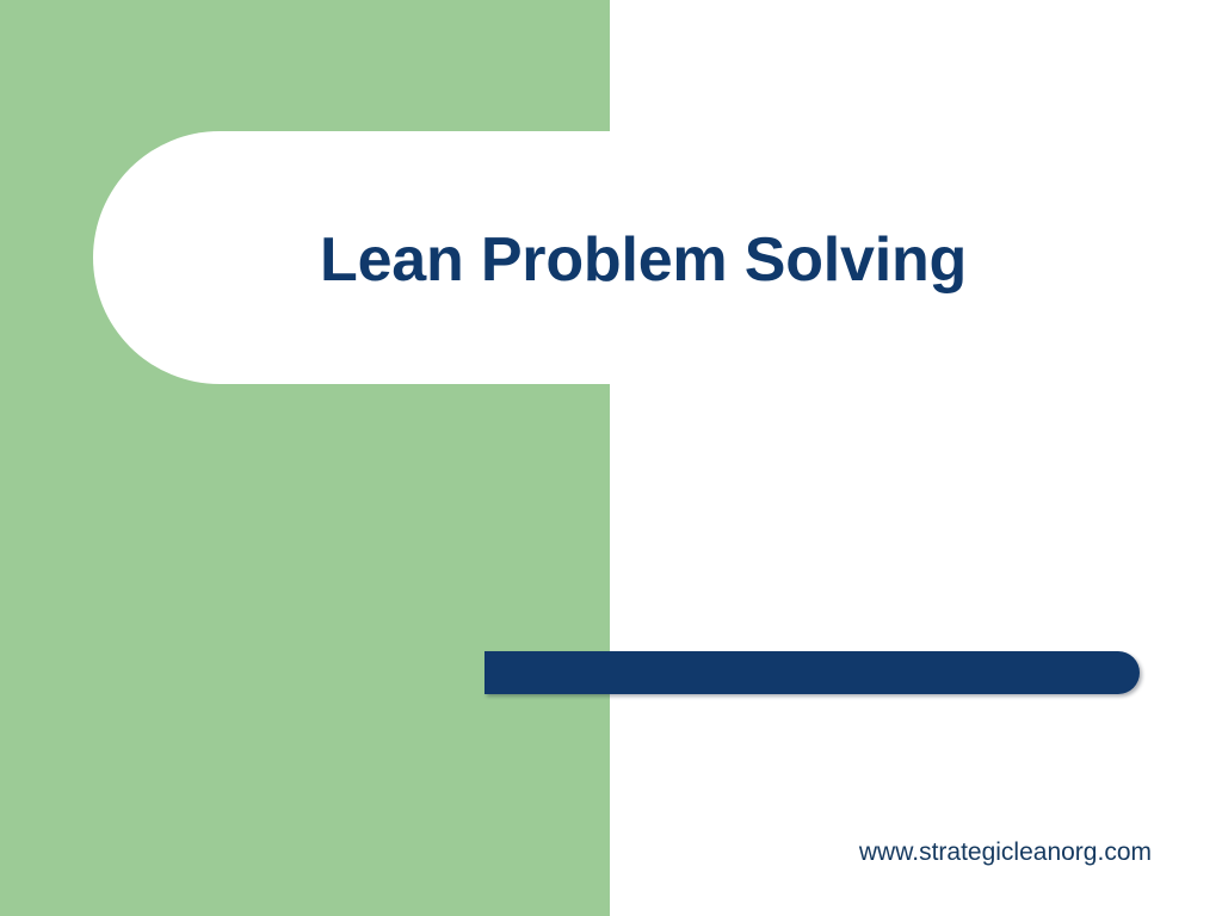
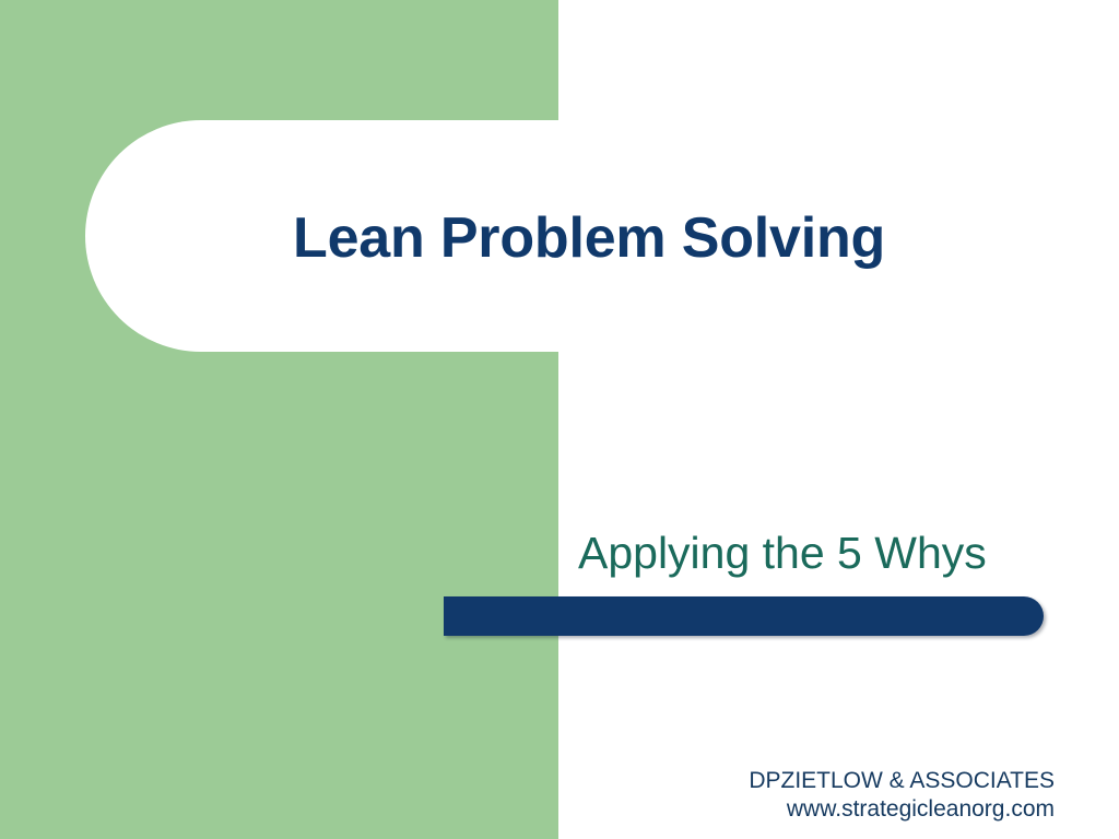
  Lean Problem Solving
+ Applying the 5 Whys
+ DPZIETLOW & ASSOCIATES
  www.strategicleanorg.com
